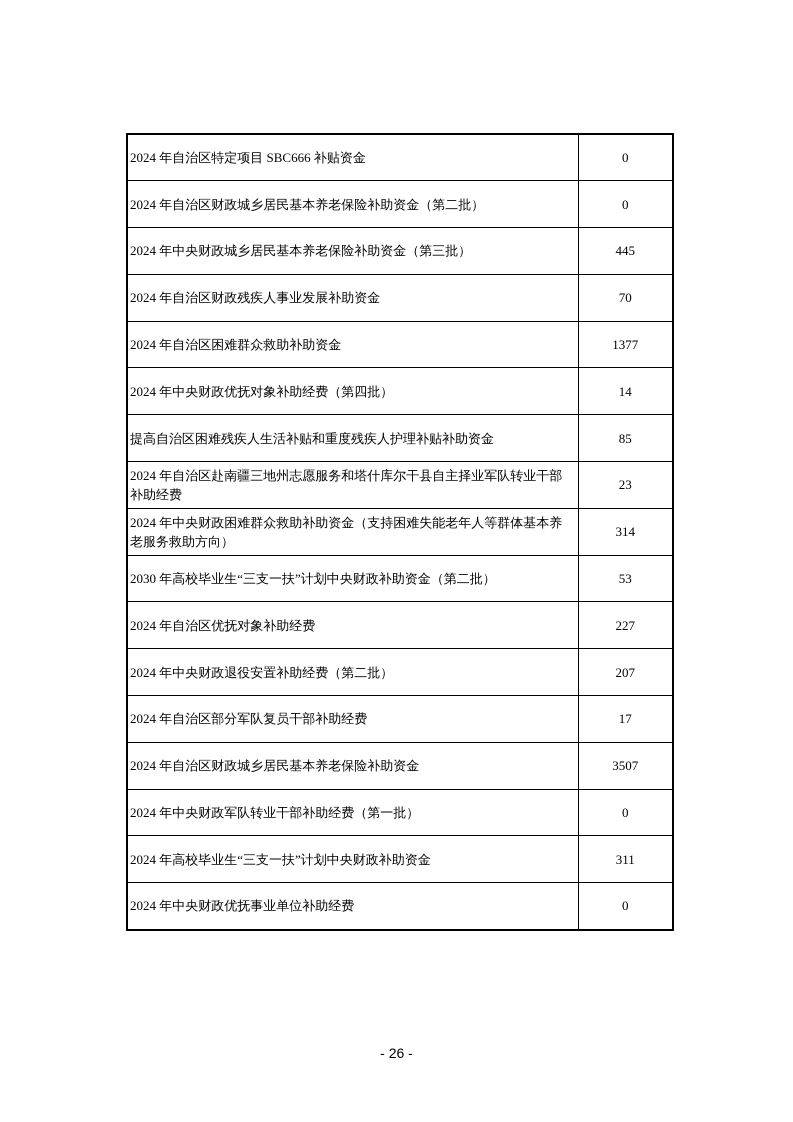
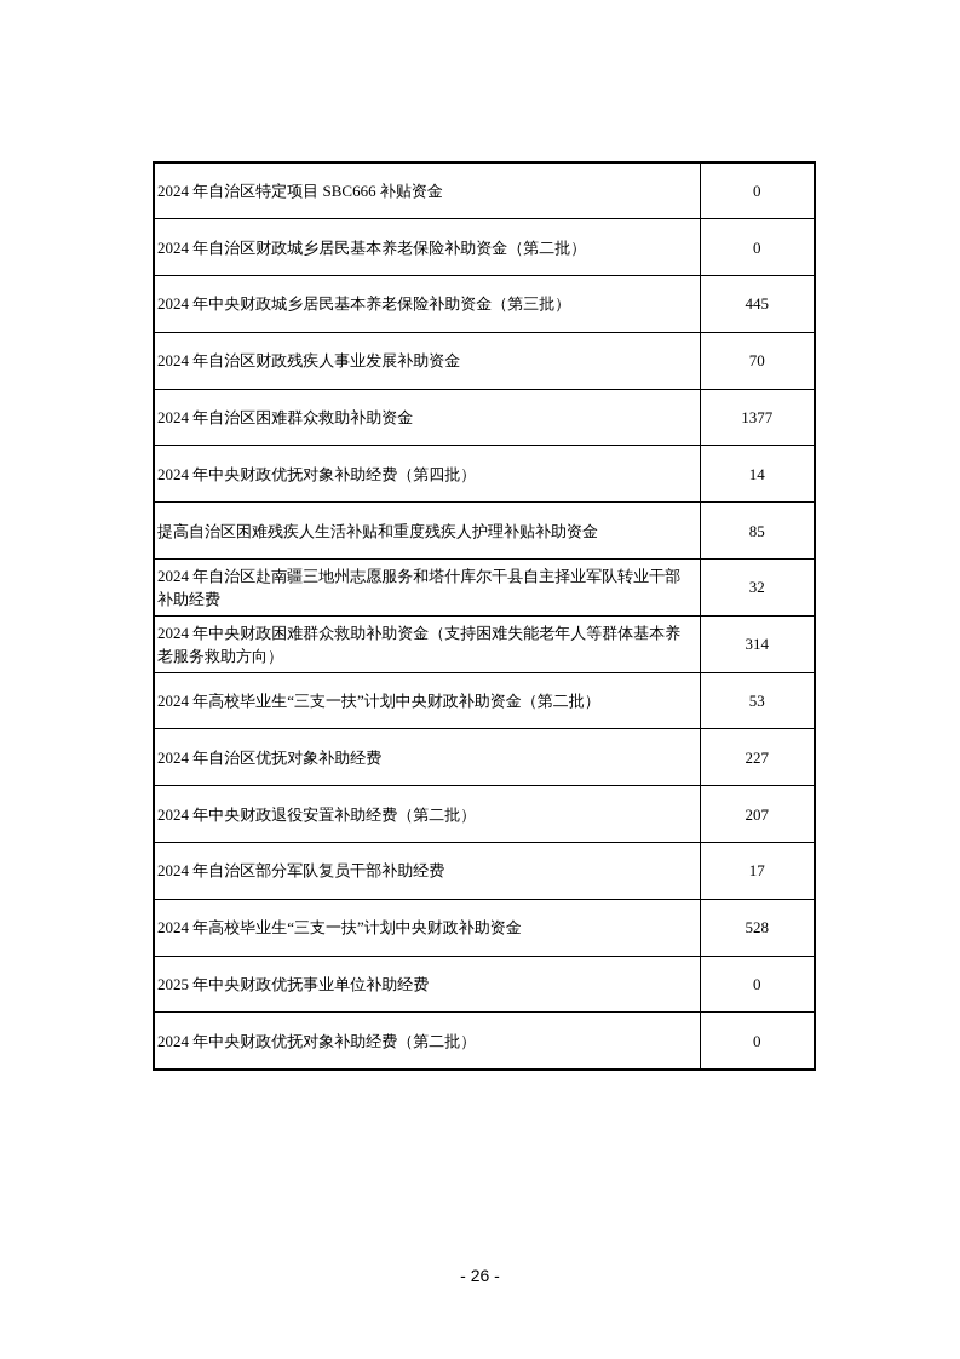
  2024 年自治区特定项目 SBC666 补贴资金	0
  2024 年自治区财政城乡居民基本养老保险补助资金（第二批）	0
  2024 年中央财政城乡居民基本养老保险补助资金（第三批）	445
  2024 年自治区财政残疾人事业发展补助资金	70
  2024 年自治区困难群众救助补助资金	1377
  2024 年中央财政优抚对象补助经费（第四批）	14
  提高自治区困难残疾人生活补贴和重度残疾人护理补贴补助资金	85
- 2024 年自治区赴南疆三地州志愿服务和塔什库尔干县自主择业军队转业干部补助经费	23
+ 2024 年自治区赴南疆三地州志愿服务和塔什库尔干县自主择业军队转业干部补助经费	32
  2024 年中央财政困难群众救助补助资金（支持困难失能老年人等群体基本养老服务救助方向）	314
- 2030 年高校毕业生“三支一扶”计划中央财政补助资金（第二批）	53
+ 2024 年高校毕业生“三支一扶”计划中央财政补助资金（第二批）	53
  2024 年自治区优抚对象补助经费	227
  2024 年中央财政退役安置补助经费（第二批）	207
  2024 年自治区部分军队复员干部补助经费	17
- 2024 年自治区财政城乡居民基本养老保险补助资金	3507
- 2024 年中央财政军队转业干部补助经费（第一批）	0
- 2024 年高校毕业生“三支一扶”计划中央财政补助资金	311
+ 2024 年高校毕业生“三支一扶”计划中央财政补助资金	528
- 2024 年中央财政优抚事业单位补助经费	0
+ 2025 年中央财政优抚事业单位补助经费	0
+ 2024 年中央财政优抚对象补助经费（第二批）	0
  - 26 -
